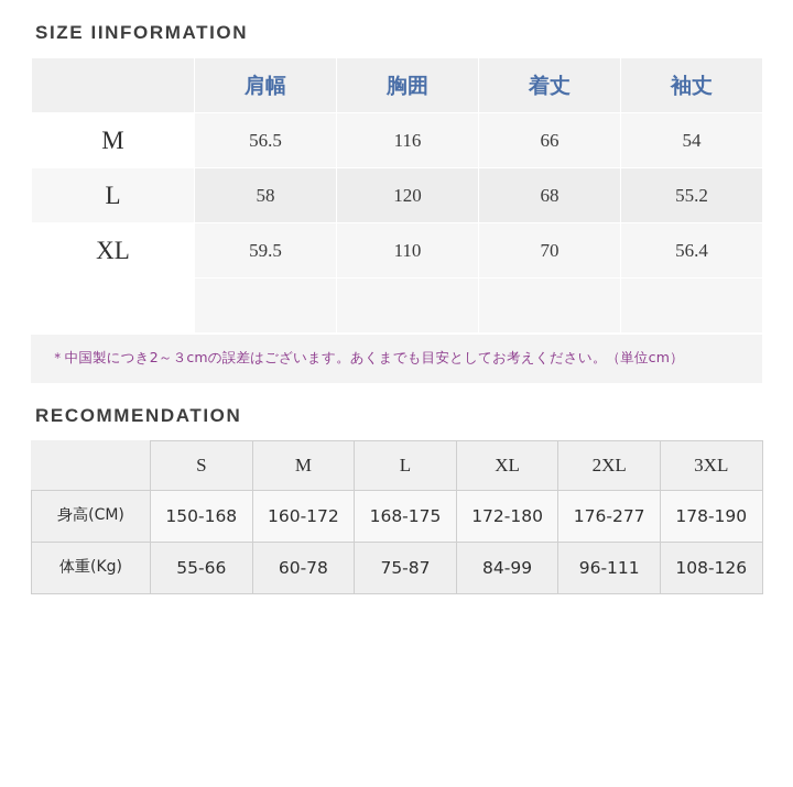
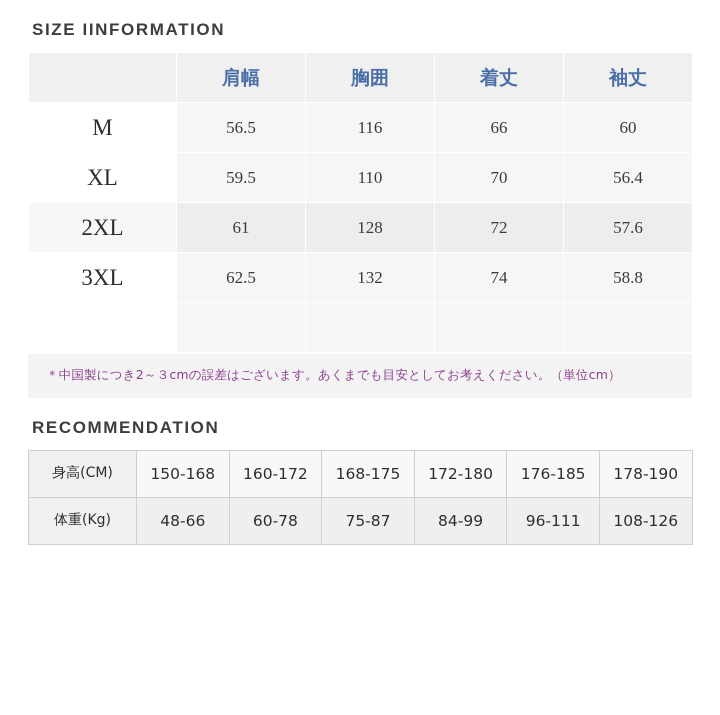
  SIZE IINFORMATION
  	肩幅	胸囲	着丈	袖丈
- M	56.5	116	66	54
+ M	56.5	116	66	60
- L	58	120	68	55.2
  XL	59.5	110	70	56.4
+ 2XL	61	128	72	57.6
+ 3XL	62.5	132	74	58.8
  ＊中国製につき2～３cmの誤差はございます。あくまでも目安としてお考えください。（単位cm）
  RECOMMENDATION
- 	S	M	L	XL	2XL	3XL
- 身高(CM)	150-168	160-172	168-175	172-180	176-277	178-190
+ 身高(CM)	150-168	160-172	168-175	172-180	176-185	178-190
- 体重(Kg)	55-66	60-78	75-87	84-99	96-111	108-126
+ 体重(Kg)	48-66	60-78	75-87	84-99	96-111	108-126
